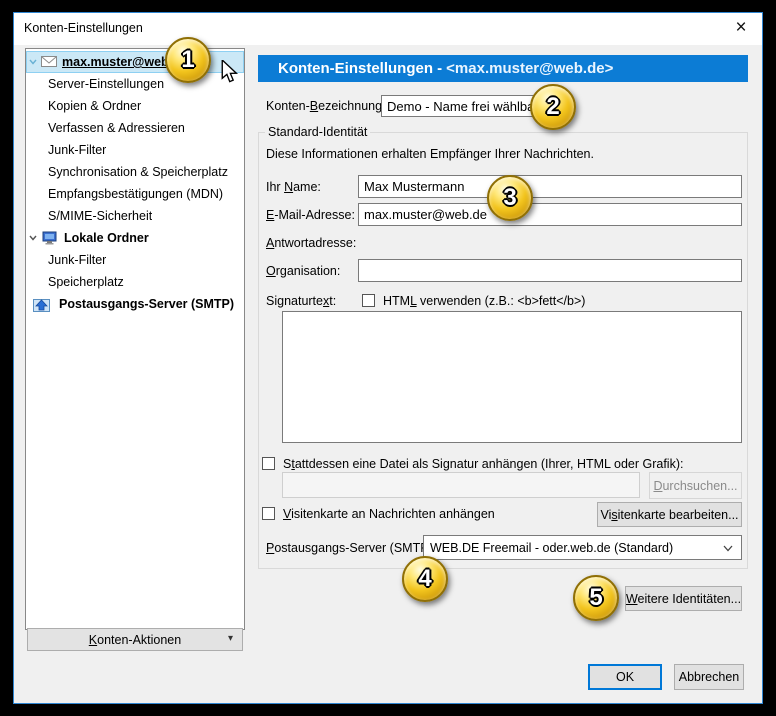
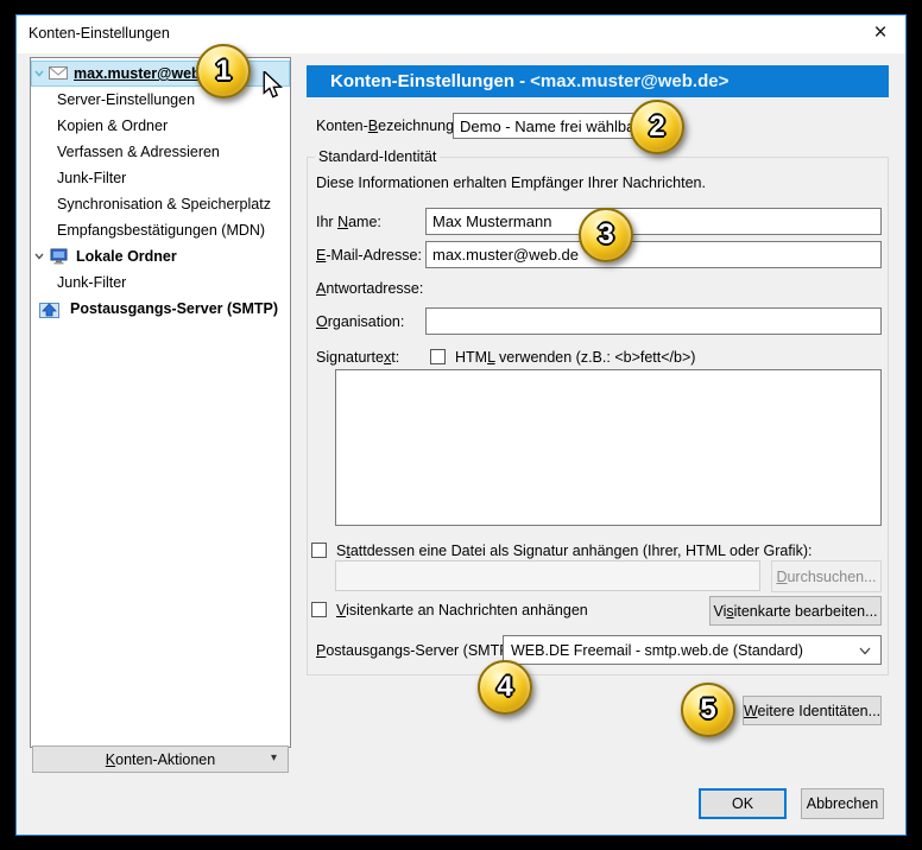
  Konten-Einstellungen
  ×
  max.muster@we
  Server-Einstellungen
  Kopien & Ordner
  Verfassen & Adressieren
  Junk-Filter
  Synchronisation & Speicherplatz
  Empfangsbestätigungen (MDN)
- S/MIME-Sicherheit
  Lokale Ordner
  Junk-Filter
- Speicherplatz
  Postausgangs-Server (SMTP)
  Konten-Aktionen
  ▾
  Konten-Einstellungen -
  <max.muster@web.de>
  Konten-Bezeichnung
  Demo - Name frei wählb
  Standard-Identität
  Diese Informationen erhalten Empfänger Ihrer Nachrichten.
  Ihr Name:
  Max Mustermann
  E-Mail-Adresse:
  max.muster@web.de
  Antwortadresse:
  Organisation:
  Signaturtext:
  HTML verwenden (z.B.: <b>fett</b>)
  Stattdessen eine Datei als Signatur anhängen (Ihrer, HTML oder Grafik):
  Durchsuchen...
  Visitenkarte an Nachrichten anhängen
  Visitenkarte bearbeiten...
  Postausgangs-Server (SMT
- WEB.DE Freemail - oder.web.de (Standard)
+ WEB.DE Freemail - smtp.web.de (Standard)
  Weitere Identitäten...
  OK
  Abbrechen
  1
  2
  3
  4
  5
